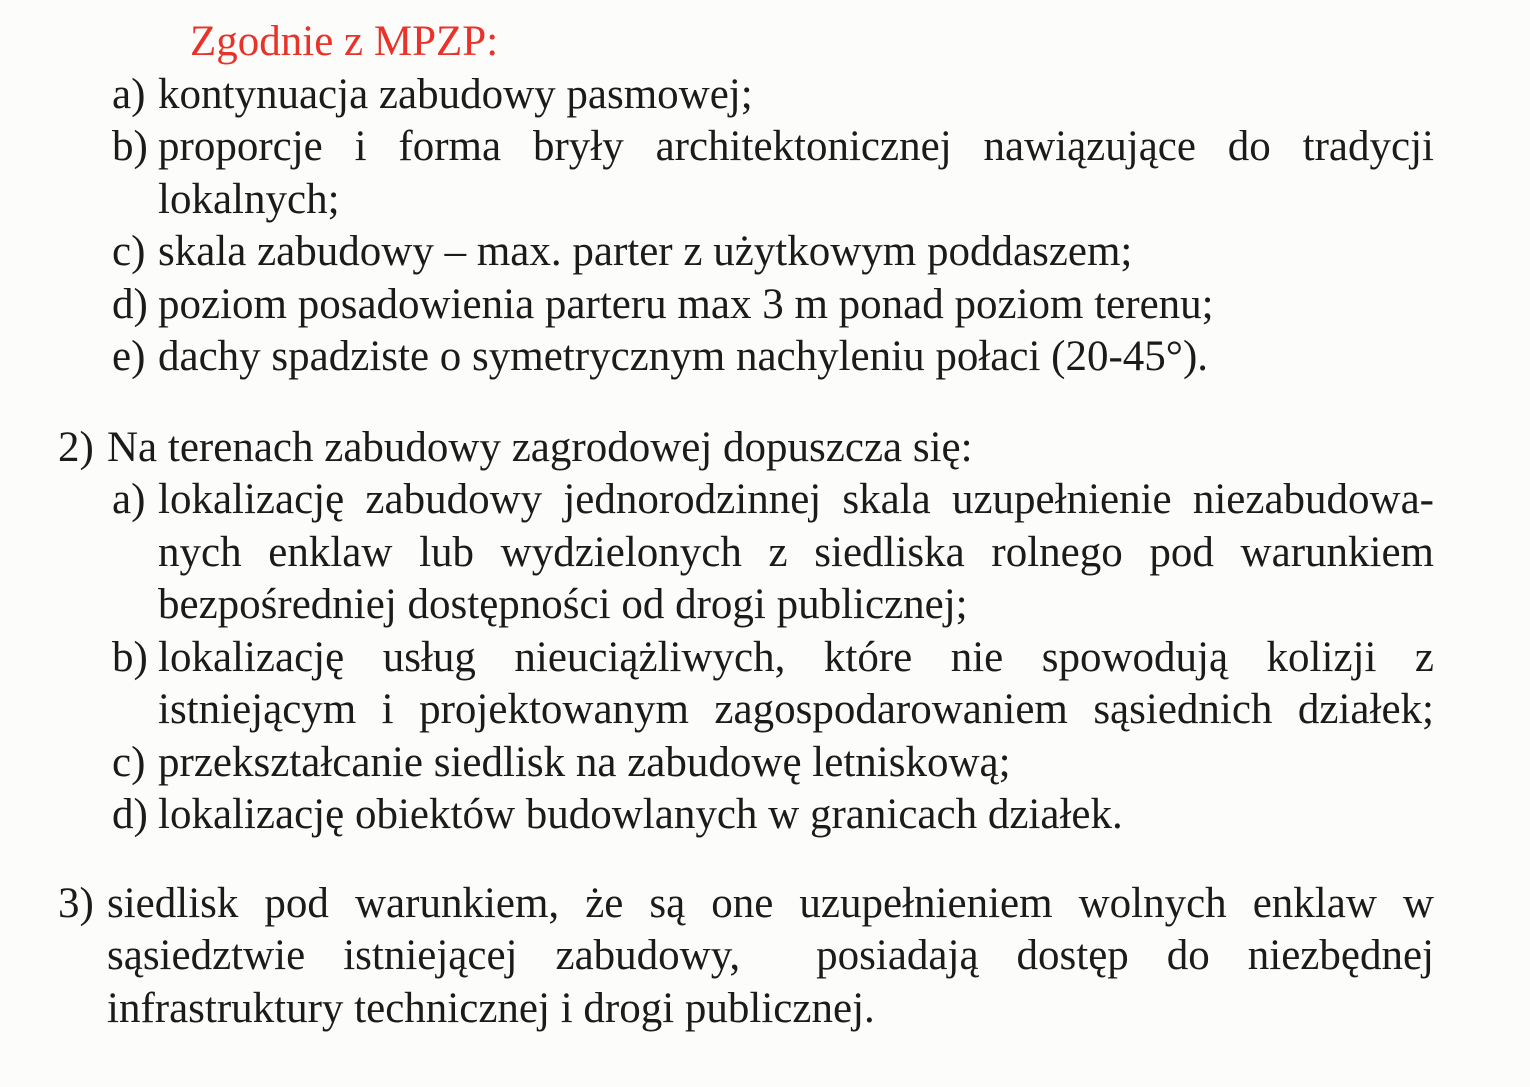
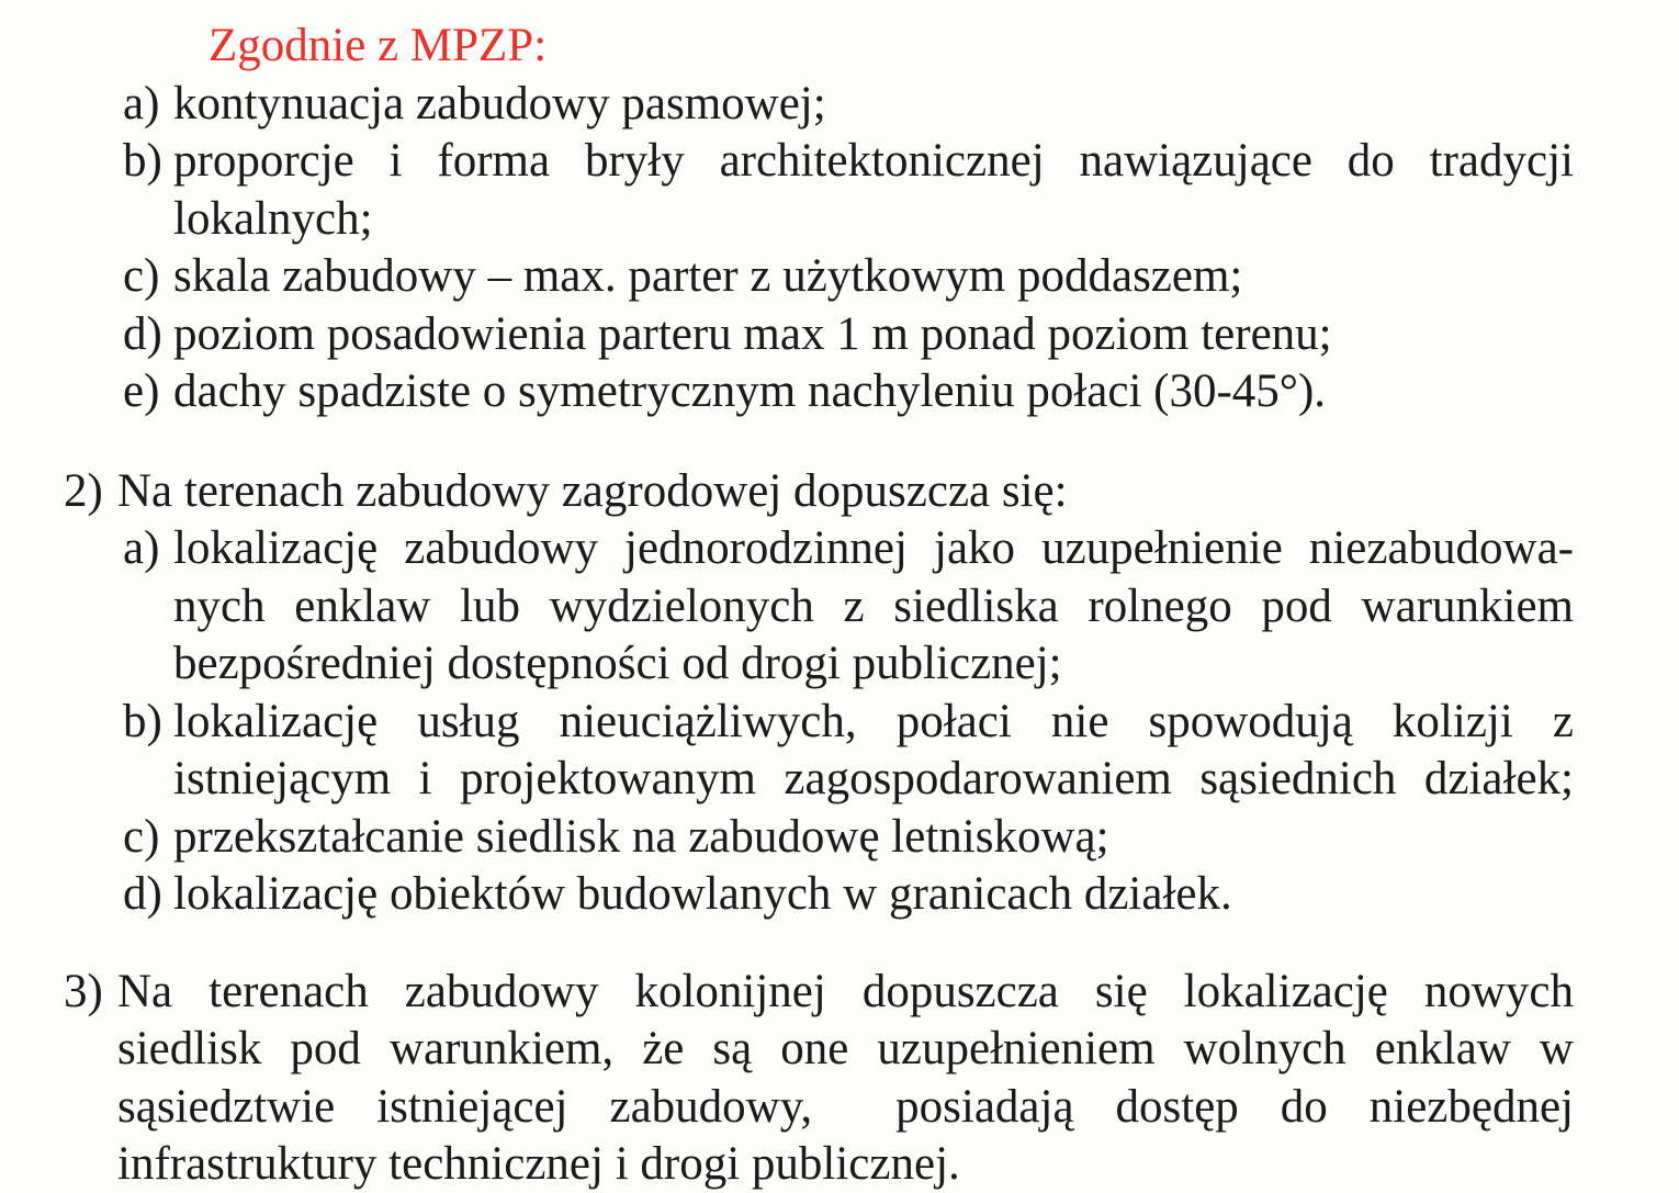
  Zgodnie z MPZP:
  a)
  kontynuacja zabudowy pasmowej;
  b)
  proporcje i forma bryły architektonicznej nawiązujące do tradycji
  lokalnych;
  c)
  skala zabudowy – max. parter z użytkowym poddaszem;
  d)
- poziom posadowienia parteru max 3 m ponad poziom terenu;
+ poziom posadowienia parteru max 1 m ponad poziom terenu;
  e)
- dachy spadziste o symetrycznym nachyleniu połaci (20-45°).
+ dachy spadziste o symetrycznym nachyleniu połaci (30-45°).
  2)
  Na terenach zabudowy zagrodowej dopuszcza się:
  a)
- lokalizację zabudowy jednorodzinnej skala uzupełnienie niezabudowa-
+ lokalizację zabudowy jednorodzinnej jako uzupełnienie niezabudowa-
  nych enklaw lub wydzielonych z siedliska rolnego pod warunkiem
  bezpośredniej dostępności od drogi publicznej;
  b)
- lokalizację usług nieuciążliwych, które nie spowodują kolizji z
+ lokalizację usług nieuciążliwych, połaci nie spowodują kolizji z
  istniejącym i projektowanym zagospodarowaniem sąsiednich działek;
  c)
  przekształcanie siedlisk na zabudowę letniskową;
  d)
  lokalizację obiektów budowlanych w granicach działek.
  3)
+ Na terenach zabudowy kolonijnej dopuszcza się lokalizację nowych
  siedlisk pod warunkiem, że są one uzupełnieniem wolnych enklaw w
  sąsiedztwie istniejącej zabudowy, posiadają dostęp do niezbędnej
  infrastruktury technicznej i drogi publicznej.
